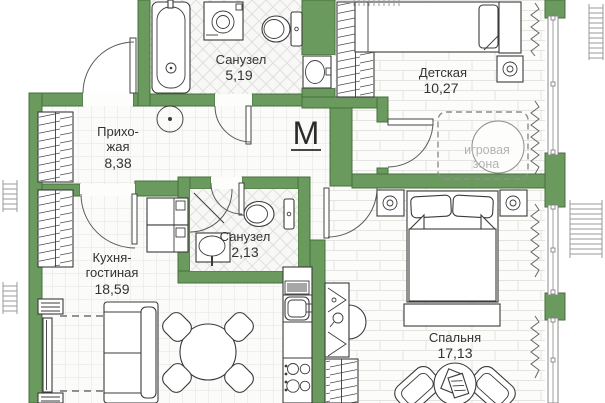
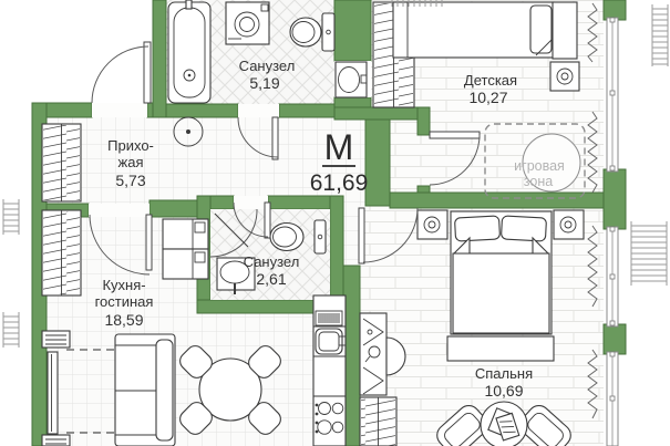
  Санузел
  5,19
  Детская
  10,27
  Прихо-
  жая
- 8,38
+ 5,73
  М
+ 61,69
  Санузел
- 2,13
+ 2,61
  Кухня-
  гостиная
  18,59
  Спальня
- 17,13
+ 10,69
  игровая
  зона
